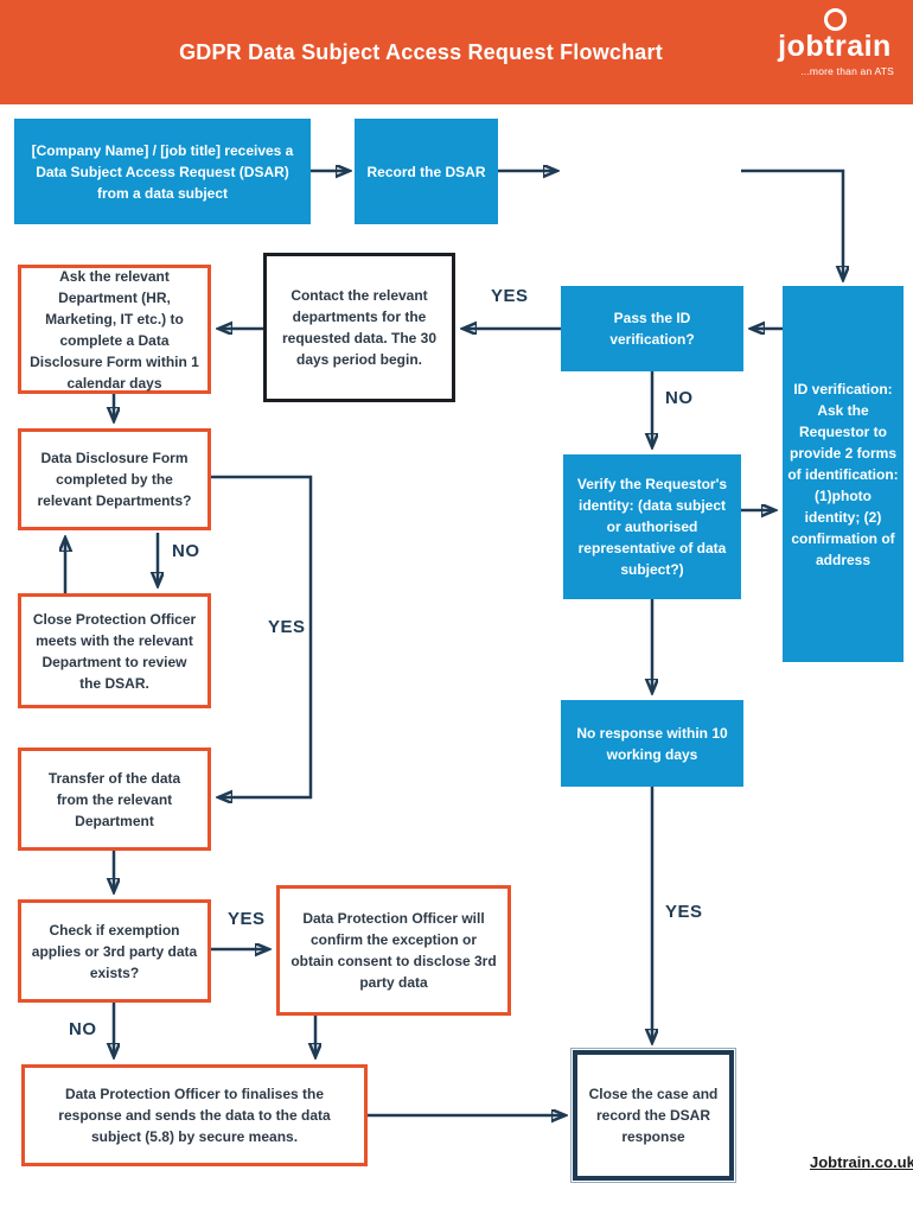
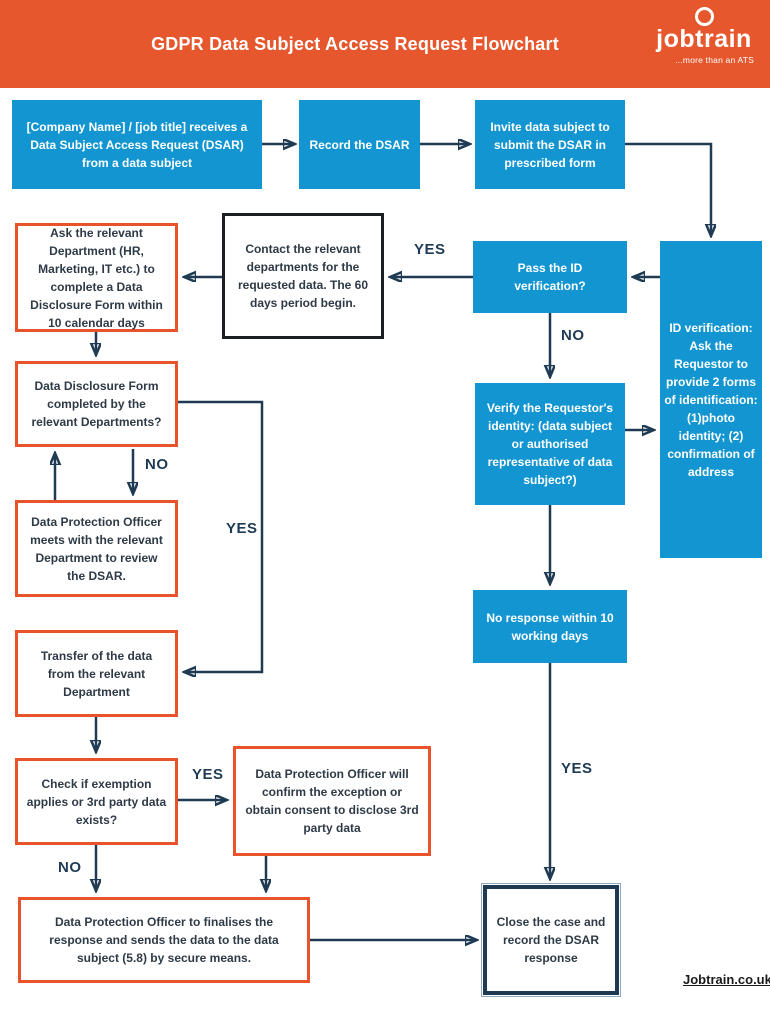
  GDPR Data Subject Access Request Flowchart
  jobtrain
  ...more than an ATS
  [Company Name] / [job title] receives a Data Subject Access Request (DSAR) from a data subject
  Record the DSAR
+ Invite data subject to submit the DSAR in prescribed form
- Ask the relevant Department (HR, Marketing, IT etc.) to complete a Data Disclosure Form within 1 calendar days
+ Ask the relevant Department (HR, Marketing, IT etc.) to complete a Data Disclosure Form within 10 calendar days
- Contact the relevant departments for the requested data. The 30 days period begin.
+ Contact the relevant departments for the requested data. The 60 days period begin.
  Pass the ID verification?
  ID verification: Ask the Requestor to provide 2 forms of identification: (1)photo identity; (2) confirmation of address
  Data Disclosure Form completed by the relevant Departments?
- Close Protection Officer meets with the relevant Department to review the DSAR.
+ Data Protection Officer meets with the relevant Department to review the DSAR.
  Verify the Requestor's identity: (data subject or authorised representative of data subject?)
  No response within 10 working days
  Transfer of the data from the relevant Department
  Check if exemption applies or 3rd party data exists?
  Data Protection Officer will confirm the exception or obtain consent to disclose 3rd party data
  Data Protection Officer to finalises the response and sends the data to the data subject (5.8) by secure means.
  Close the case and record the DSAR response
  YES
  NO
  NO
  YES
  YES
  NO
  YES
  Jobtrain.co.uk
